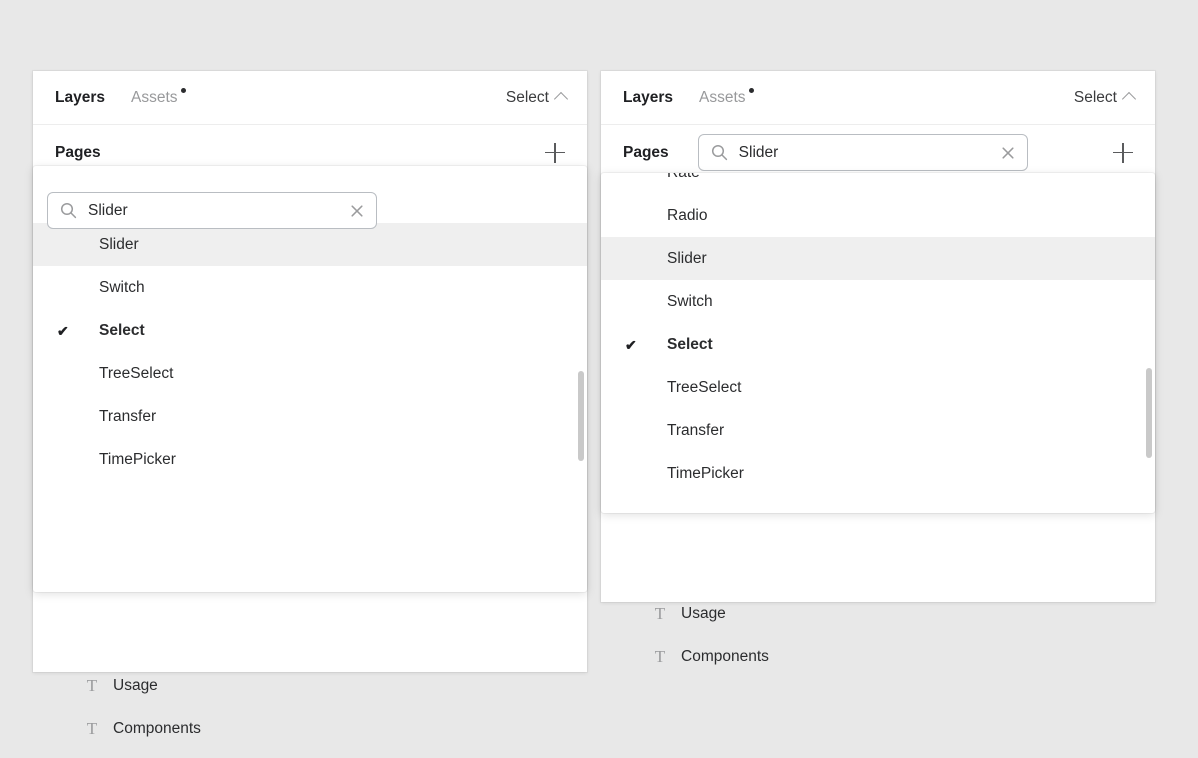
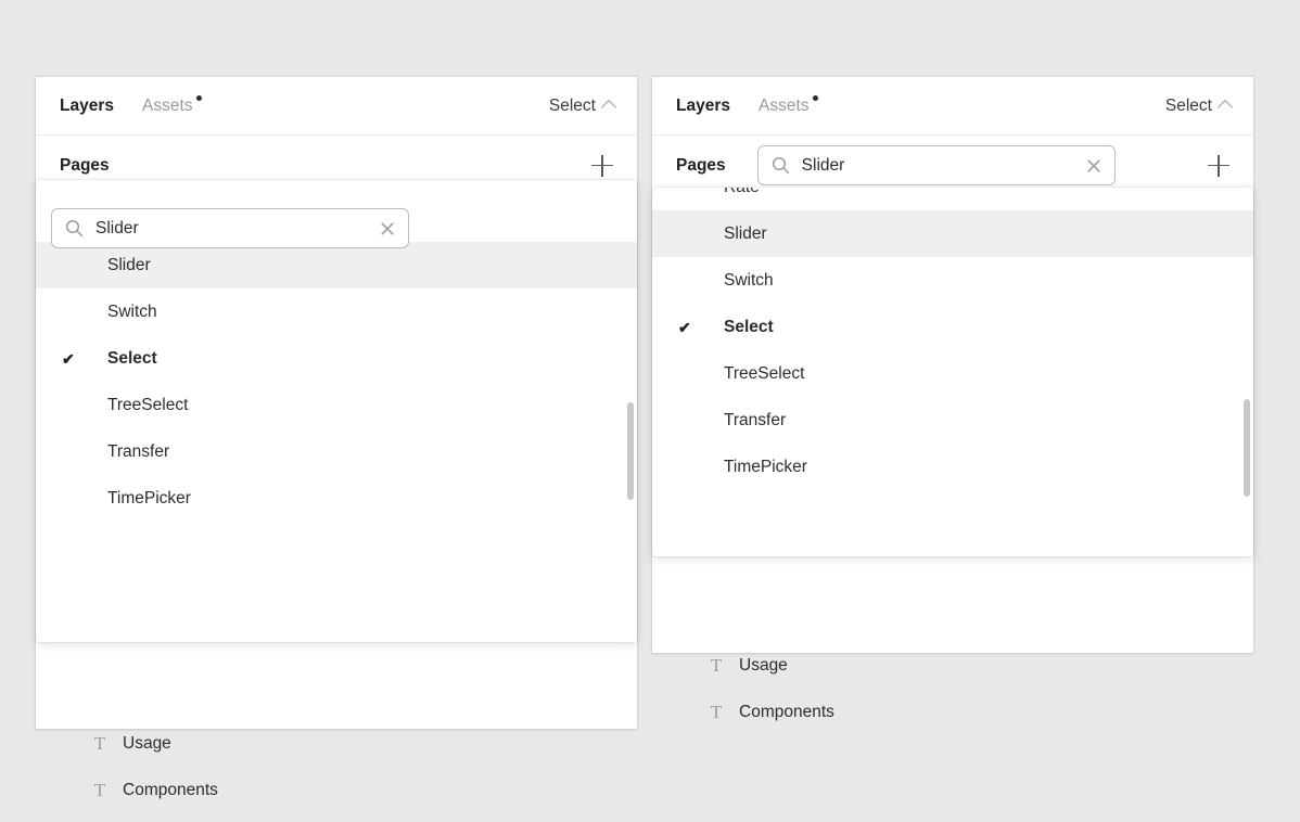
  Layers
  Assets
  Select
  Pages
  T
  Usage
  T
  Components
  Slider
  Switch
  ✔
  Select
  TreeSelect
  Transfer
  TimePicker
  Slider
  Layers
  Assets
  Select
  Pages
  Slider
  T
  Usage
  T
  Components
- Radio
  Slider
  Switch
  ✔
  Select
  TreeSelect
  Transfer
  TimePicker
